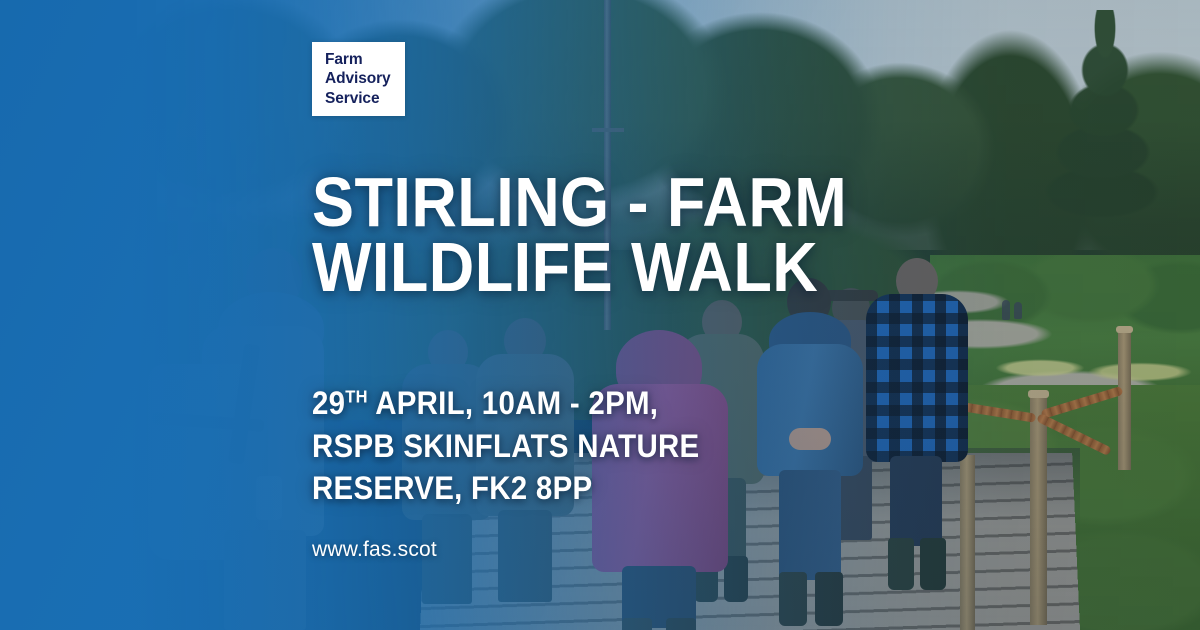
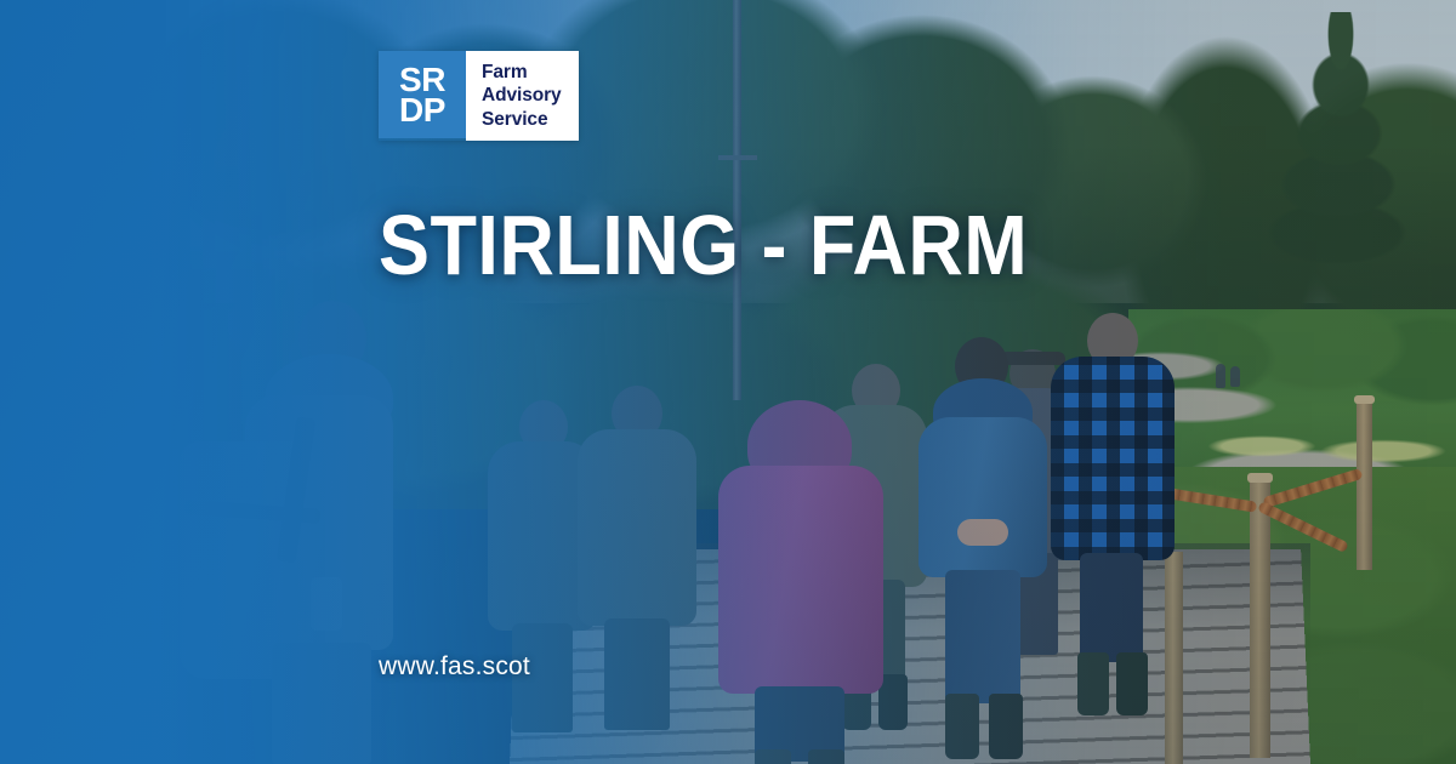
+ SR
+ DP
  Farm
  Advisory
  Service
  STIRLING - FARM
- WILDLIFE WALK
- 29TH APRIL, 10AM - 2PM,
- RSPB SKINFLATS NATURE
- RESERVE, FK2 8PP
  www.fas.scot
